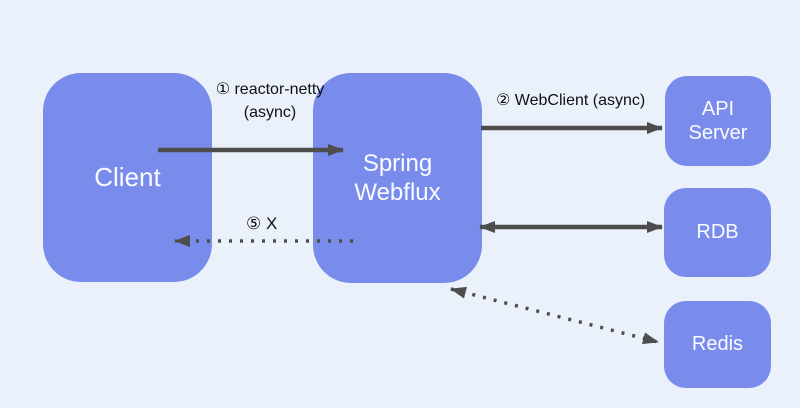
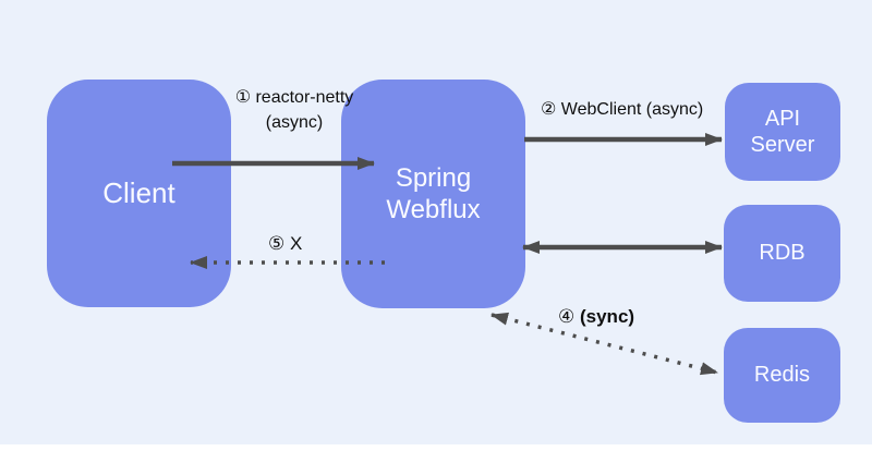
  Client
  Spring
  Webflux
  API
  Server
  RDB
  Redis
  ① reactor-netty
  (async)
  ② WebClient (async)
+ ④ (sync)
  ⑤ X
